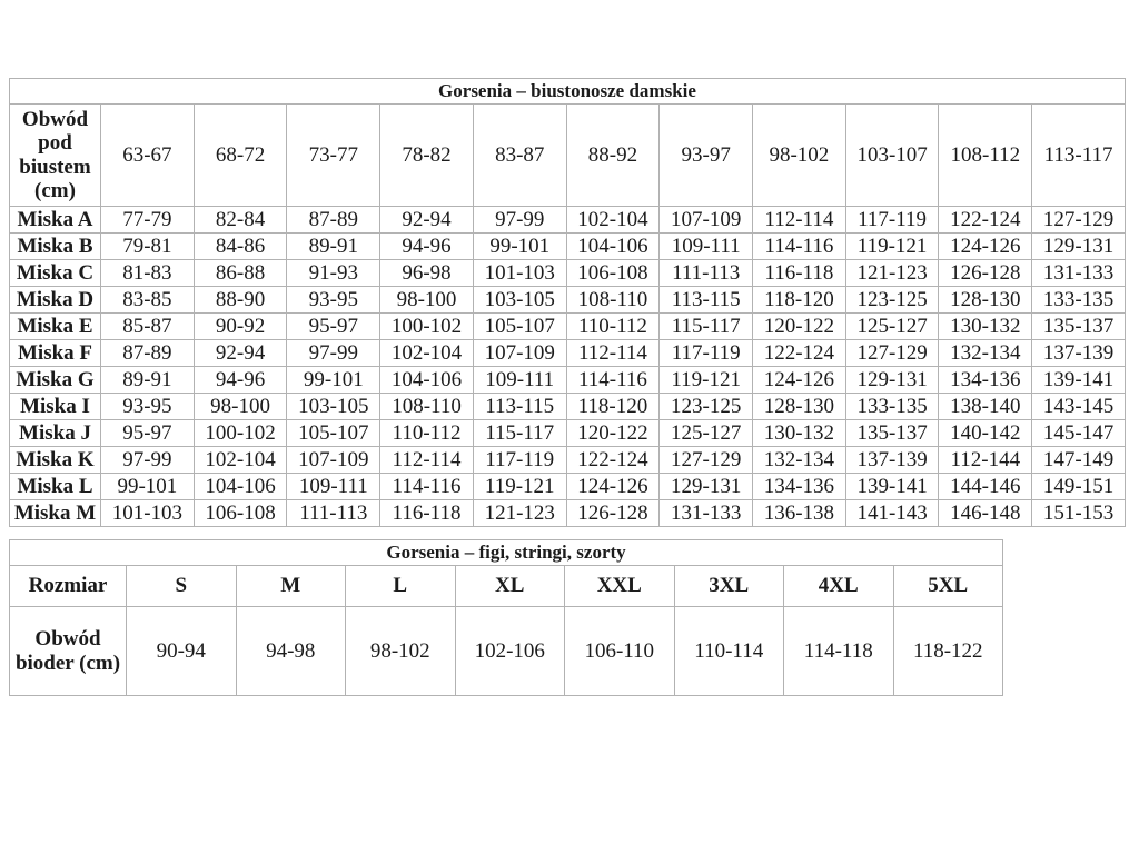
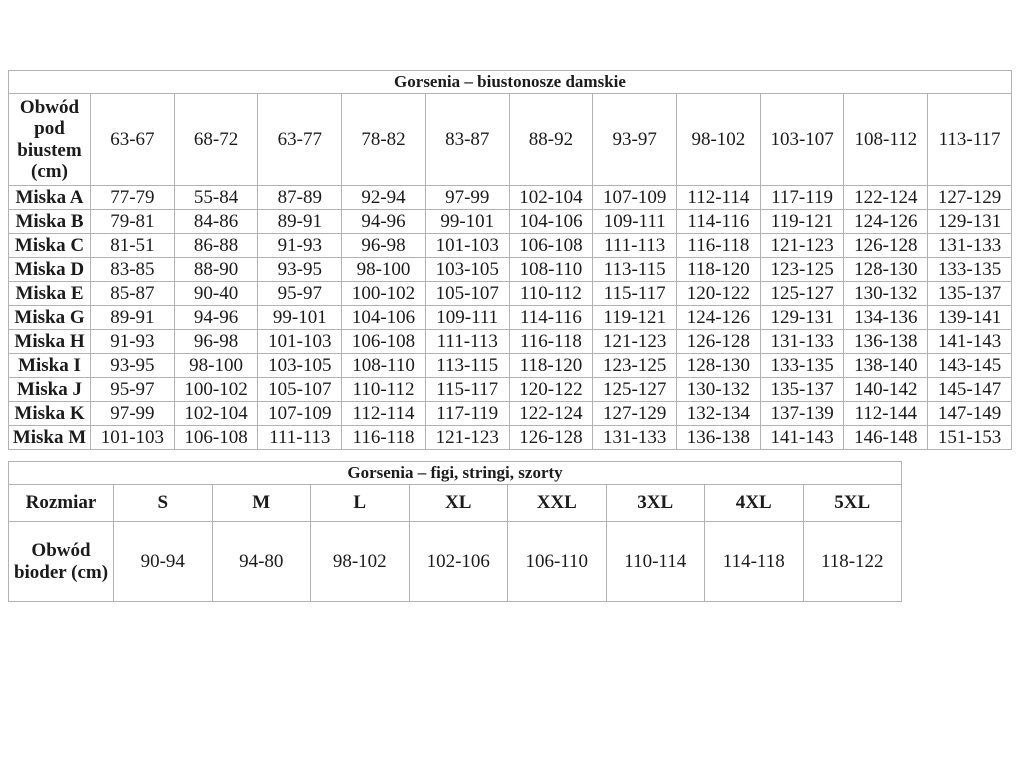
  Gorsenia – biustonosze damskie
- Obwód pod biustem (cm)	63-67	68-72	73-77	78-82	83-87	88-92	93-97	98-102	103-107	108-112	113-117
+ Obwód pod biustem (cm)	63-67	68-72	63-77	78-82	83-87	88-92	93-97	98-102	103-107	108-112	113-117
- Miska A	77-79	82-84	87-89	92-94	97-99	102-104	107-109	112-114	117-119	122-124	127-129
+ Miska A	77-79	55-84	87-89	92-94	97-99	102-104	107-109	112-114	117-119	122-124	127-129
  Miska B	79-81	84-86	89-91	94-96	99-101	104-106	109-111	114-116	119-121	124-126	129-131
- Miska C	81-83	86-88	91-93	96-98	101-103	106-108	111-113	116-118	121-123	126-128	131-133
+ Miska C	81-51	86-88	91-93	96-98	101-103	106-108	111-113	116-118	121-123	126-128	131-133
  Miska D	83-85	88-90	93-95	98-100	103-105	108-110	113-115	118-120	123-125	128-130	133-135
- Miska E	85-87	90-92	95-97	100-102	105-107	110-112	115-117	120-122	125-127	130-132	135-137
+ Miska E	85-87	90-40	95-97	100-102	105-107	110-112	115-117	120-122	125-127	130-132	135-137
- Miska F	87-89	92-94	97-99	102-104	107-109	112-114	117-119	122-124	127-129	132-134	137-139
  Miska G	89-91	94-96	99-101	104-106	109-111	114-116	119-121	124-126	129-131	134-136	139-141
+ Miska H	91-93	96-98	101-103	106-108	111-113	116-118	121-123	126-128	131-133	136-138	141-143
  Miska I	93-95	98-100	103-105	108-110	113-115	118-120	123-125	128-130	133-135	138-140	143-145
  Miska J	95-97	100-102	105-107	110-112	115-117	120-122	125-127	130-132	135-137	140-142	145-147
  Miska K	97-99	102-104	107-109	112-114	117-119	122-124	127-129	132-134	137-139	112-144	147-149
- Miska L	99-101	104-106	109-111	114-116	119-121	124-126	129-131	134-136	139-141	144-146	149-151
  Miska M	101-103	106-108	111-113	116-118	121-123	126-128	131-133	136-138	141-143	146-148	151-153
  Gorsenia – figi, stringi, szorty
  Rozmiar	S	M	L	XL	XXL	3XL	4XL	5XL
- Obwód bioder (cm)	90-94	94-98	98-102	102-106	106-110	110-114	114-118	118-122
+ Obwód bioder (cm)	90-94	94-80	98-102	102-106	106-110	110-114	114-118	118-122
